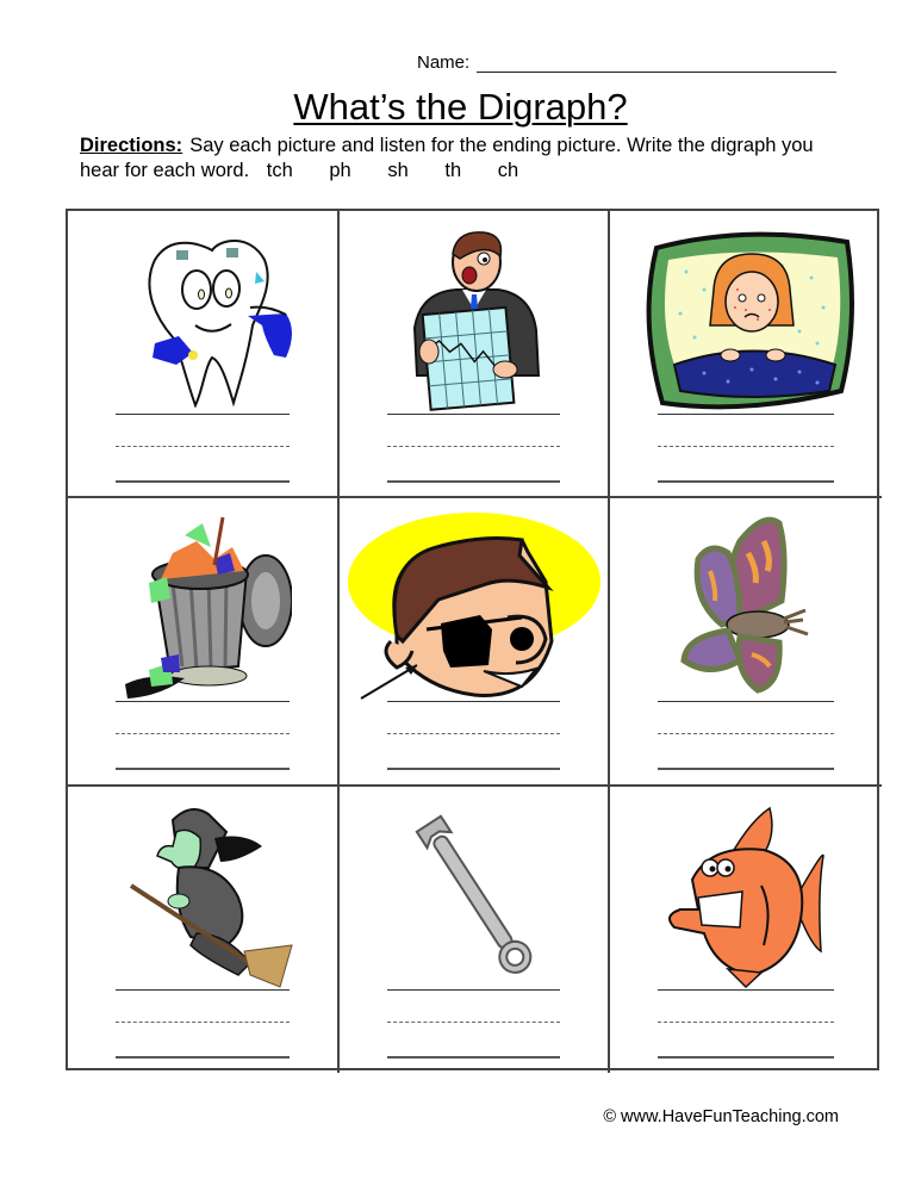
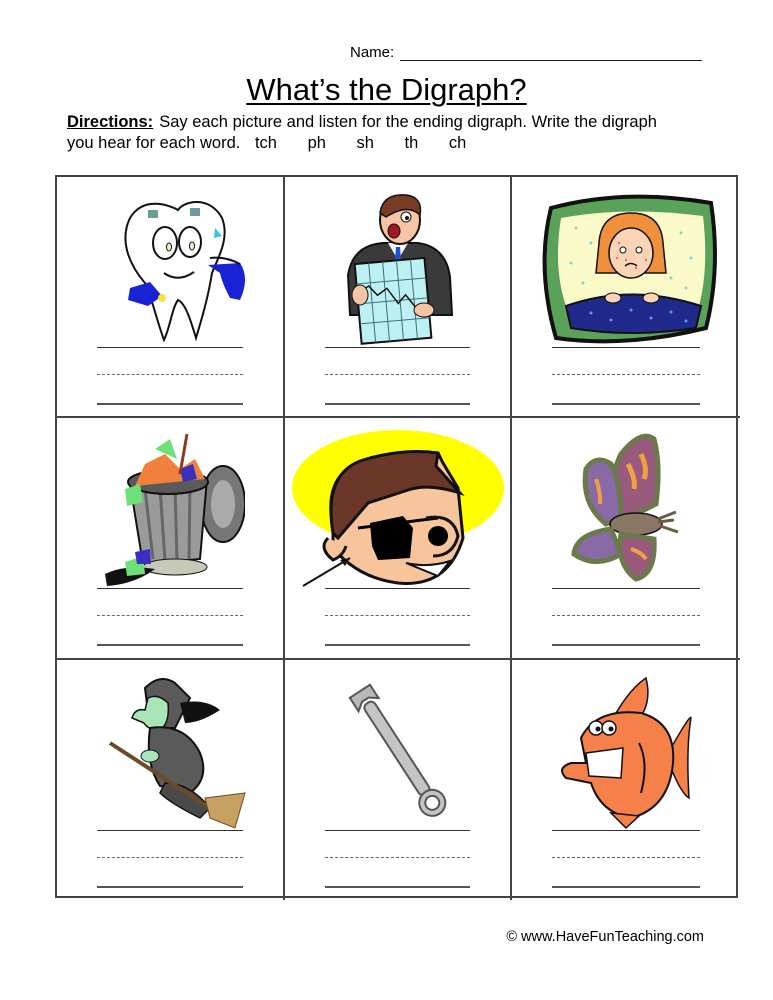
  Name:
  What’s the Digraph?
- Directions: Say each picture and listen for the ending picture. Write the digraph you hear for each word. tch ph sh th ch
+ Directions: Say each picture and listen for the ending digraph. Write the digraph you hear for each word. tch ph sh th ch
  © www.HaveFunTeaching.com
